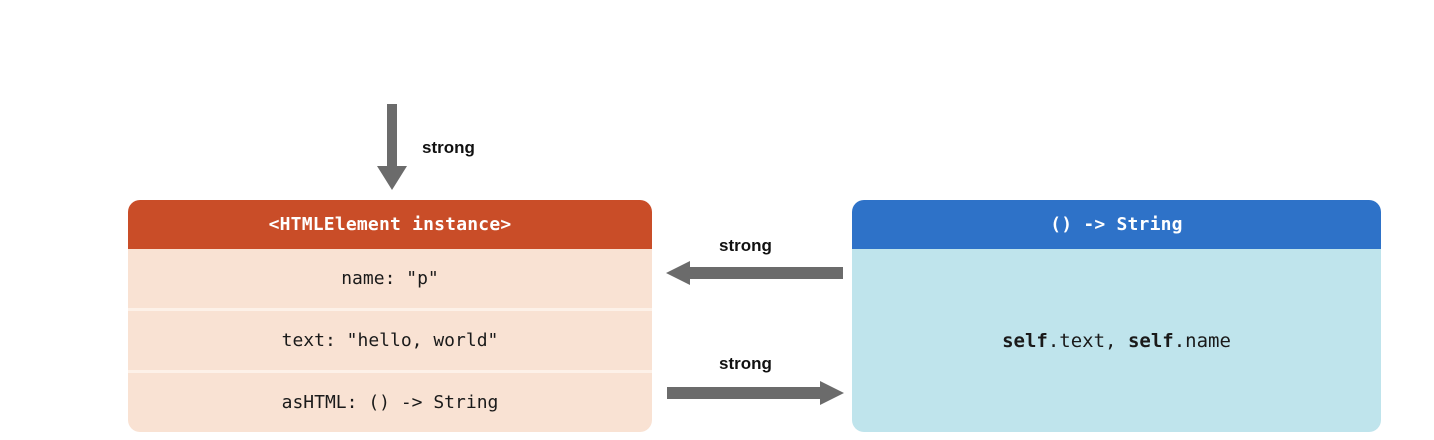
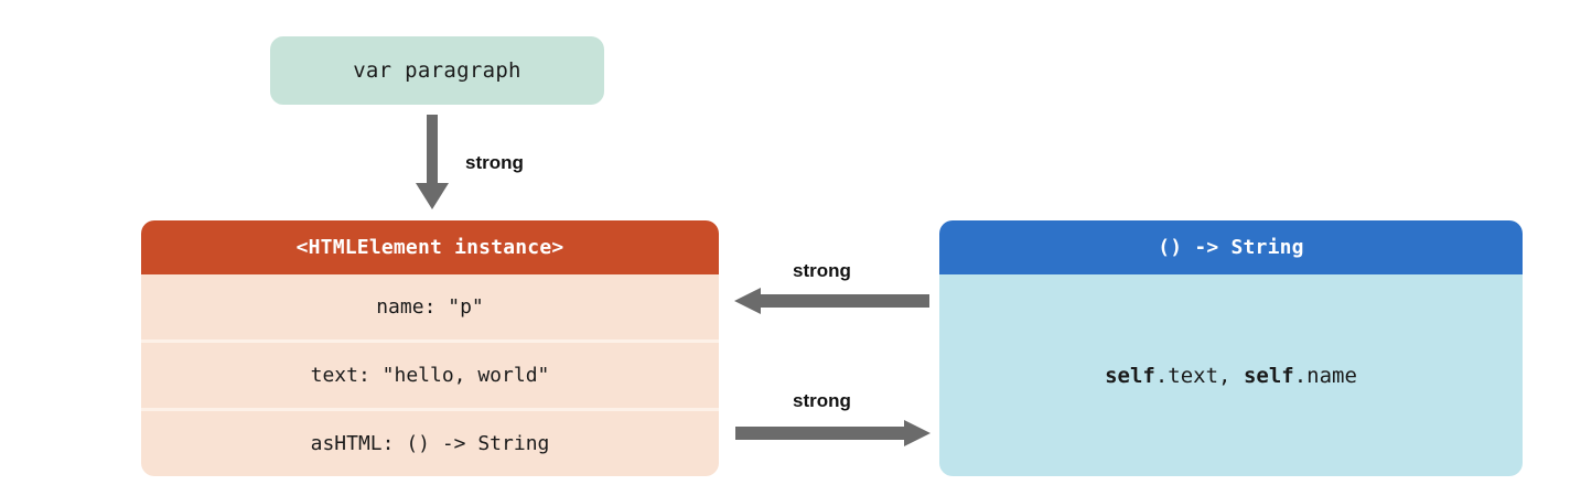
+ var paragraph
  strong
  <HTMLElement instance>
  name: "p"
  text: "hello, world"
  asHTML: () -> String
  strong
  strong
  () -> String
  self.text, self.name
